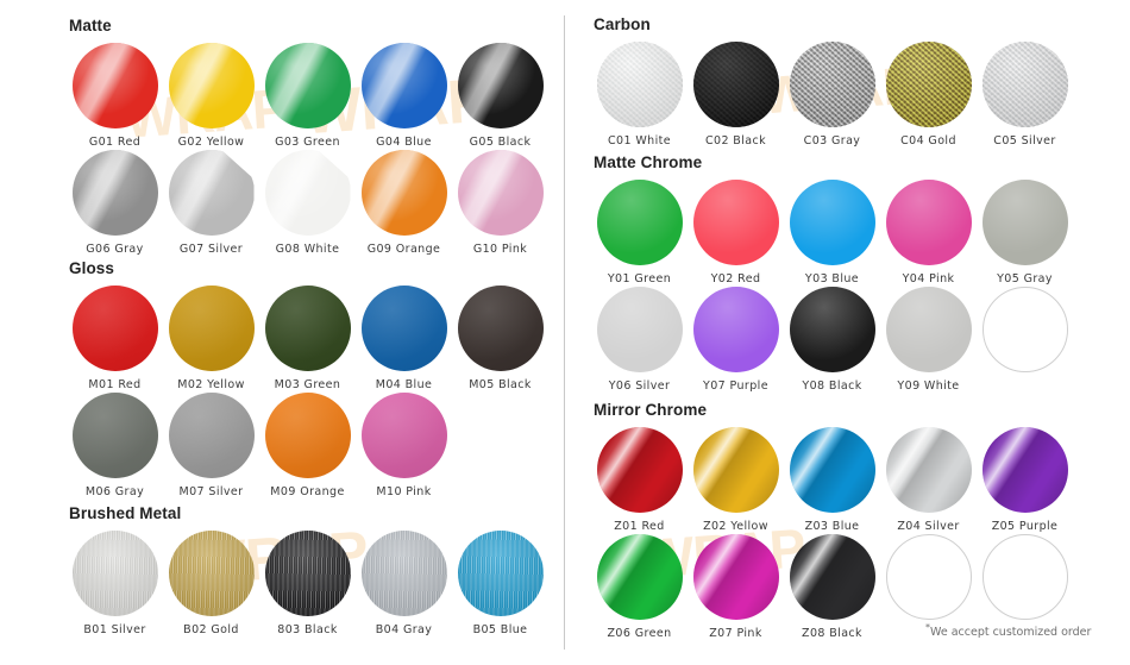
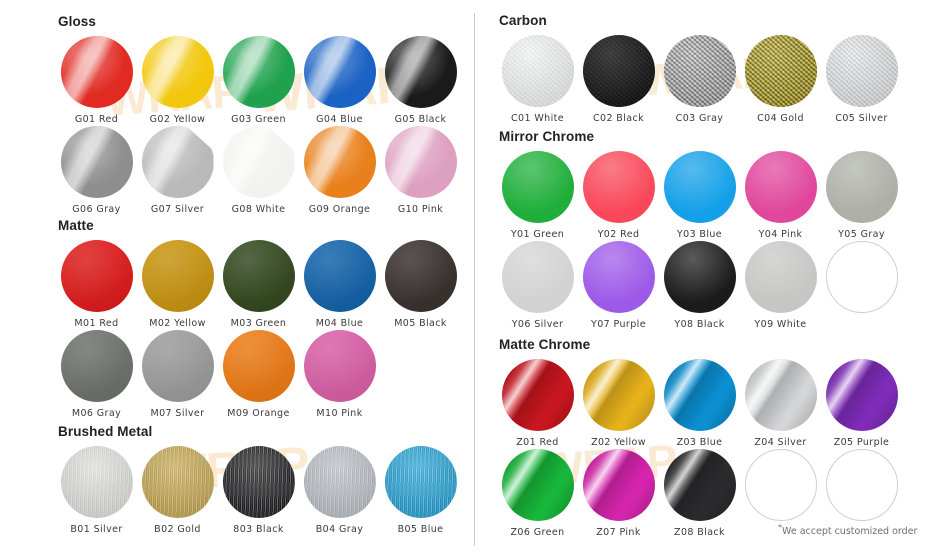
- Matte
+ Gloss
  G01 Red
  G02 Yellow
  G03 Green
  G04 Blue
  G05 Black
  G06 Gray
  G07 Silver
  G08 White
  G09 Orange
  G10 Pink
- Gloss
+ Matte
  M01 Red
  M02 Yellow
  M03 Green
  M04 Blue
  M05 Black
  M06 Gray
  M07 Silver
  M09 Orange
  M10 Pink
  Brushed Metal
  B01 Silver
  B02 Gold
  803 Black
  B04 Gray
  B05 Blue
  Carbon
  C01 White
  C02 Black
  C03 Gray
  C04 Gold
  C05 Silver
- Matte Chrome
+ Mirror Chrome
  Y01 Green
  Y02 Red
  Y03 Blue
  Y04 Pink
  Y05 Gray
  Y06 Silver
  Y07 Purple
  Y08 Black
  Y09 White
- Mirror Chrome
+ Matte Chrome
  Z01 Red
  Z02 Yellow
  Z03 Blue
  Z04 Silver
  Z05 Purple
  Z06 Green
  Z07 Pink
  Z08 Black
  *We accept customized order
